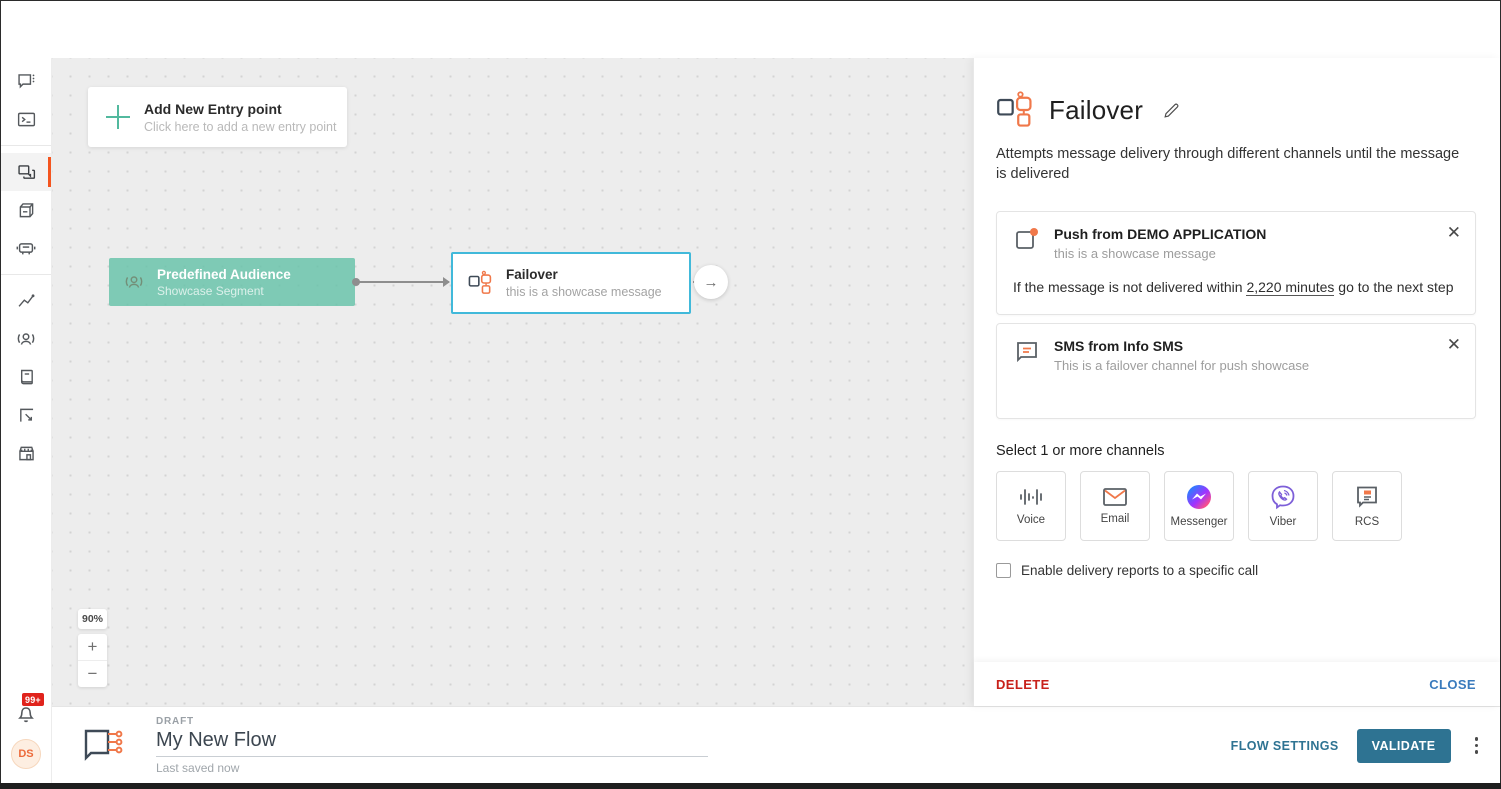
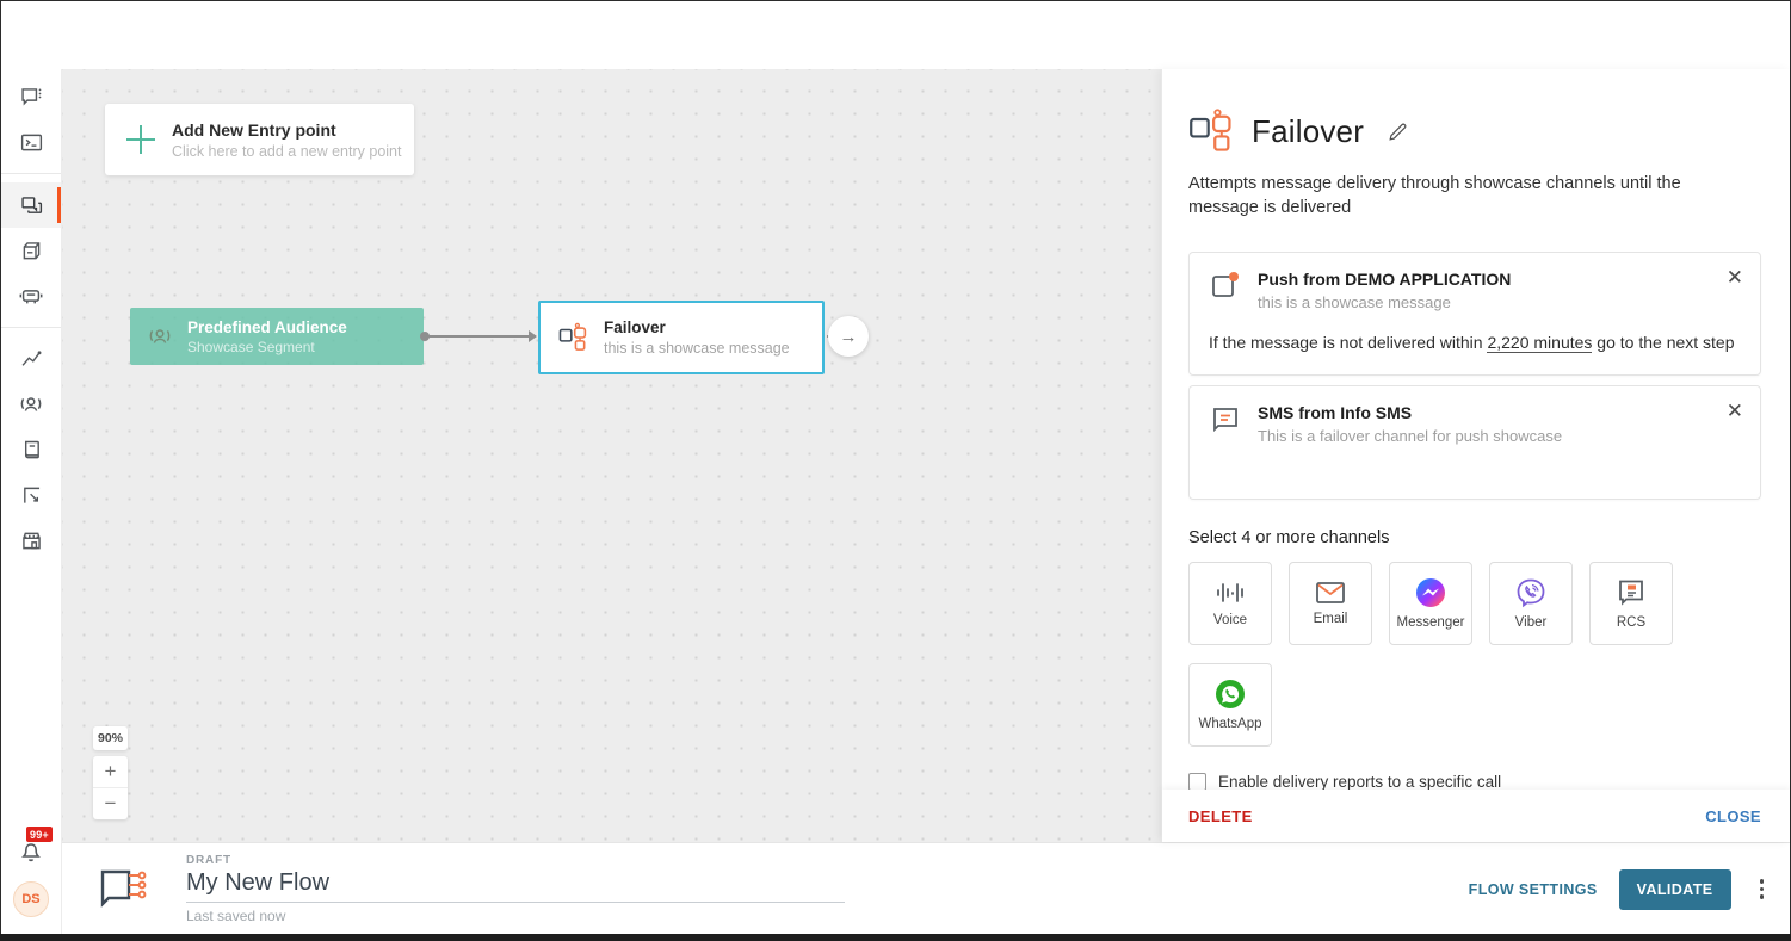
  99+
  DS
  Add New Entry point
  Click here to add a new entry point
  Predefined Audience
  Showcase Segment
  Failover
  this is a showcase message
  →
  90%
  +
  −
  Failover
- Attempts message delivery through different channels until the message is delivered
+ Attempts message delivery through showcase channels until the message is delivered
  Push from DEMO APPLICATION
  this is a showcase message
  ✕
  If the message is not delivered within 2,220 minutes go to the next step
  SMS from Info SMS
  This is a failover channel for push showcase
  ✕
- Select 1 or more channels
+ Select 4 or more channels
  Voice
  Email
  Messenger
  Viber
  RCS
+ WhatsApp
  Enable delivery reports to a specific call
  DELETE
  CLOSE
  DRAFT
  My New Flow
  Last saved now
  FLOW SETTINGS
  VALIDATE
